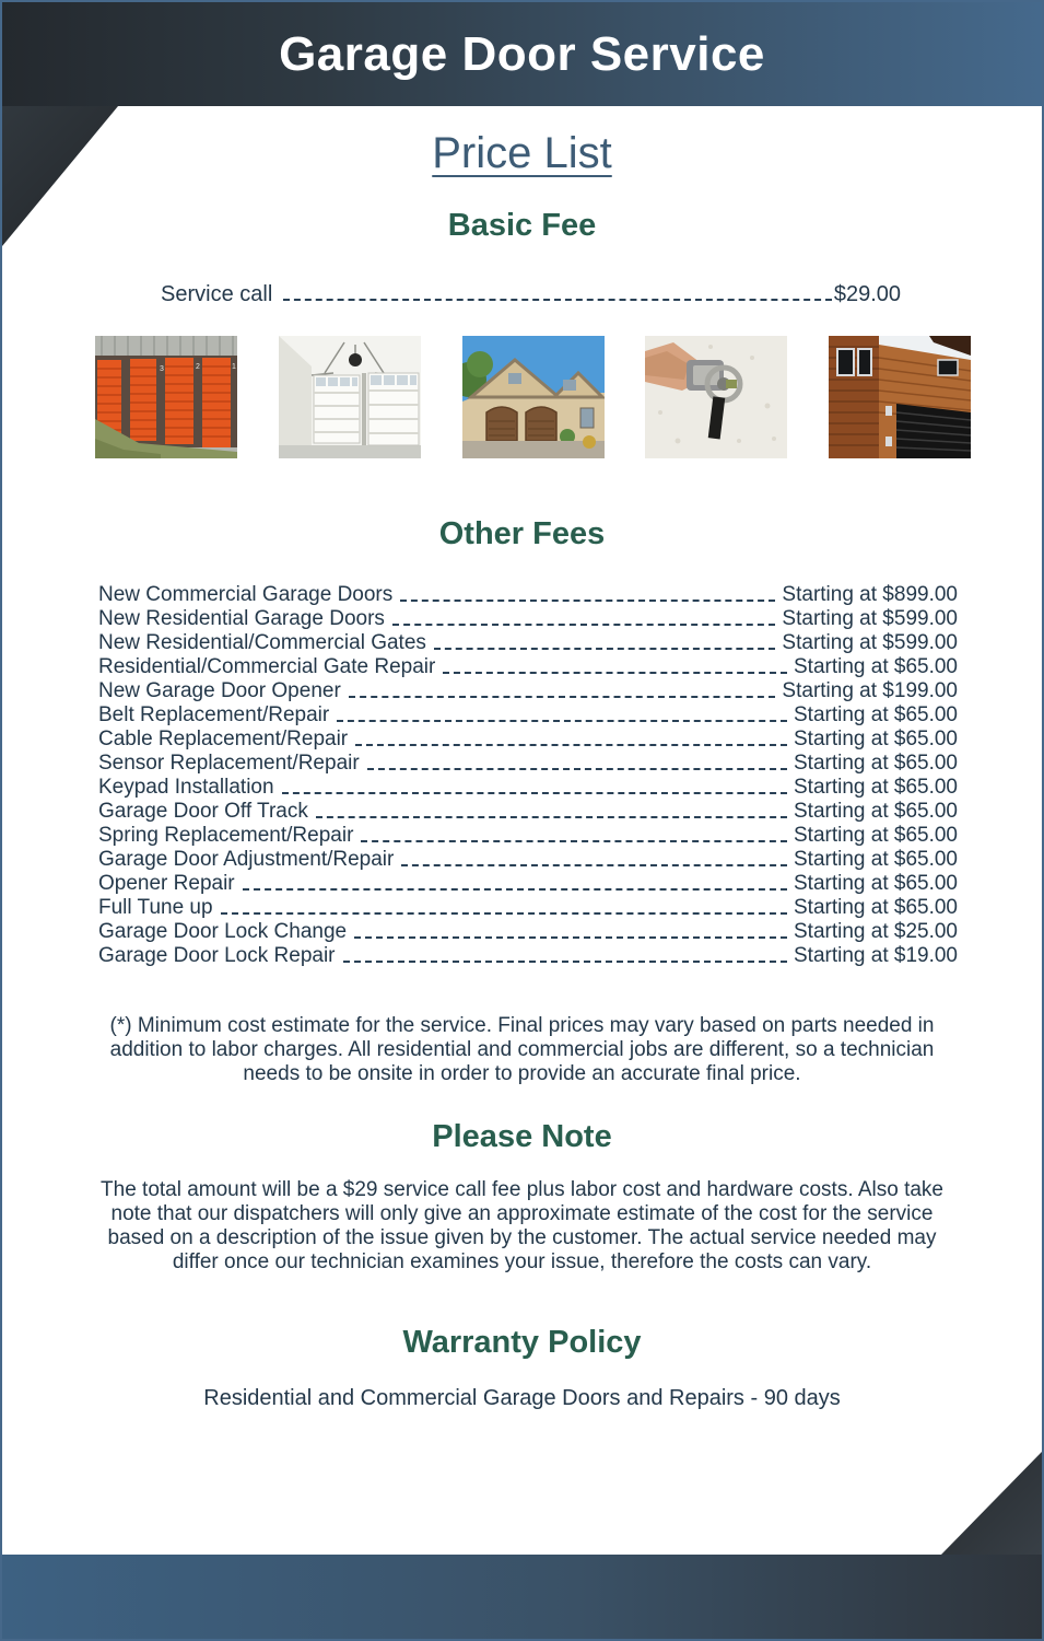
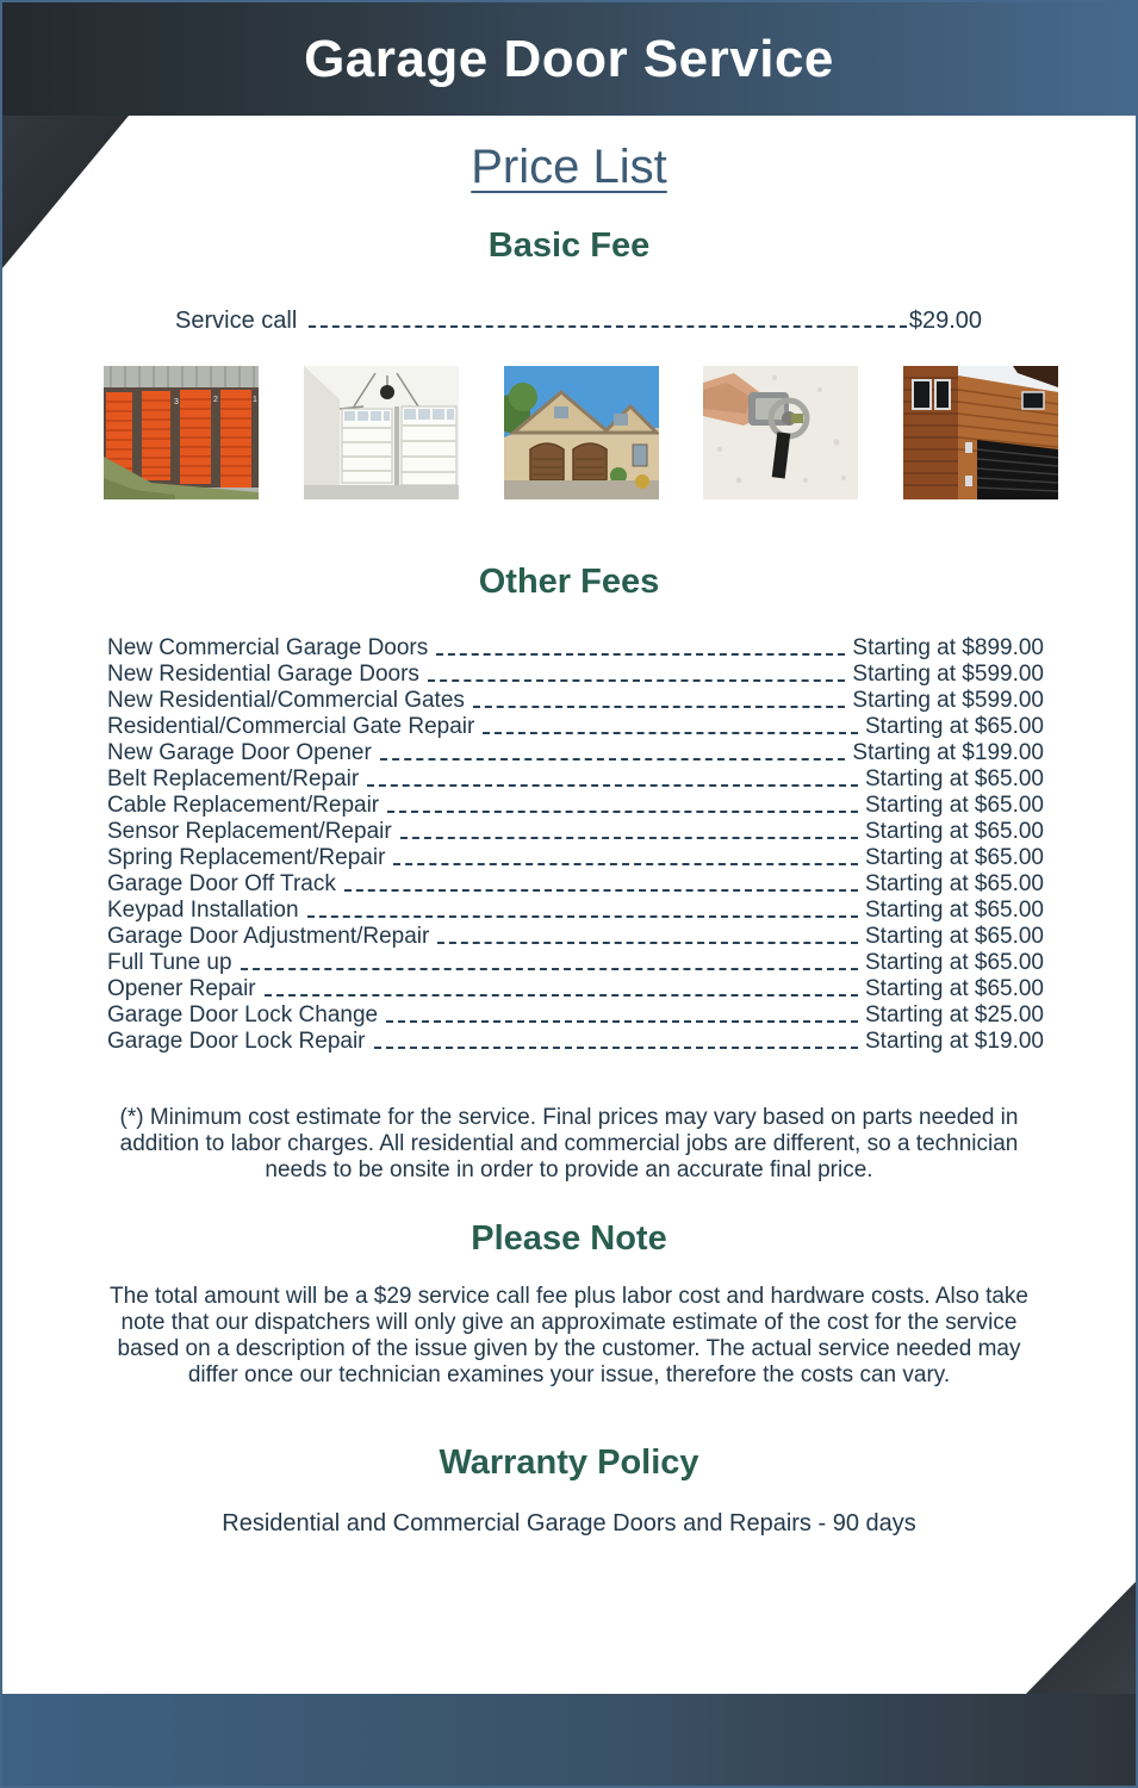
  Garage Door Service
  Price List
  Basic Fee
  Service call
  $29.00
  Other Fees
  New Commercial Garage Doors
  Starting at $899.00
  New Residential Garage Doors
  Starting at $599.00
  New Residential/Commercial Gates
  Starting at $599.00
  Residential/Commercial Gate Repair
  Starting at $65.00
  New Garage Door Opener
  Starting at $199.00
  Belt Replacement/Repair
  Starting at $65.00
  Cable Replacement/Repair
  Starting at $65.00
  Sensor Replacement/Repair
  Starting at $65.00
- Keypad Installation
+ Spring Replacement/Repair
  Starting at $65.00
  Garage Door Off Track
  Starting at $65.00
- Spring Replacement/Repair
+ Keypad Installation
  Starting at $65.00
  Garage Door Adjustment/Repair
  Starting at $65.00
- Opener Repair
+ Full Tune up
  Starting at $65.00
- Full Tune up
+ Opener Repair
  Starting at $65.00
  Garage Door Lock Change
  Starting at $25.00
  Garage Door Lock Repair
  Starting at $19.00
  (*) Minimum cost estimate for the service. Final prices may vary based on parts needed in addition to labor charges. All residential and commercial jobs are different, so a technician needs to be onsite in order to provide an accurate final price.
  Please Note
  The total amount will be a $29 service call fee plus labor cost and hardware costs. Also take note that our dispatchers will only give an approximate estimate of the cost for the service based on a description of the issue given by the customer. The actual service needed may differ once our technician examines your issue, therefore the costs can vary.
  Warranty Policy
  Residential and Commercial Garage Doors and Repairs - 90 days
